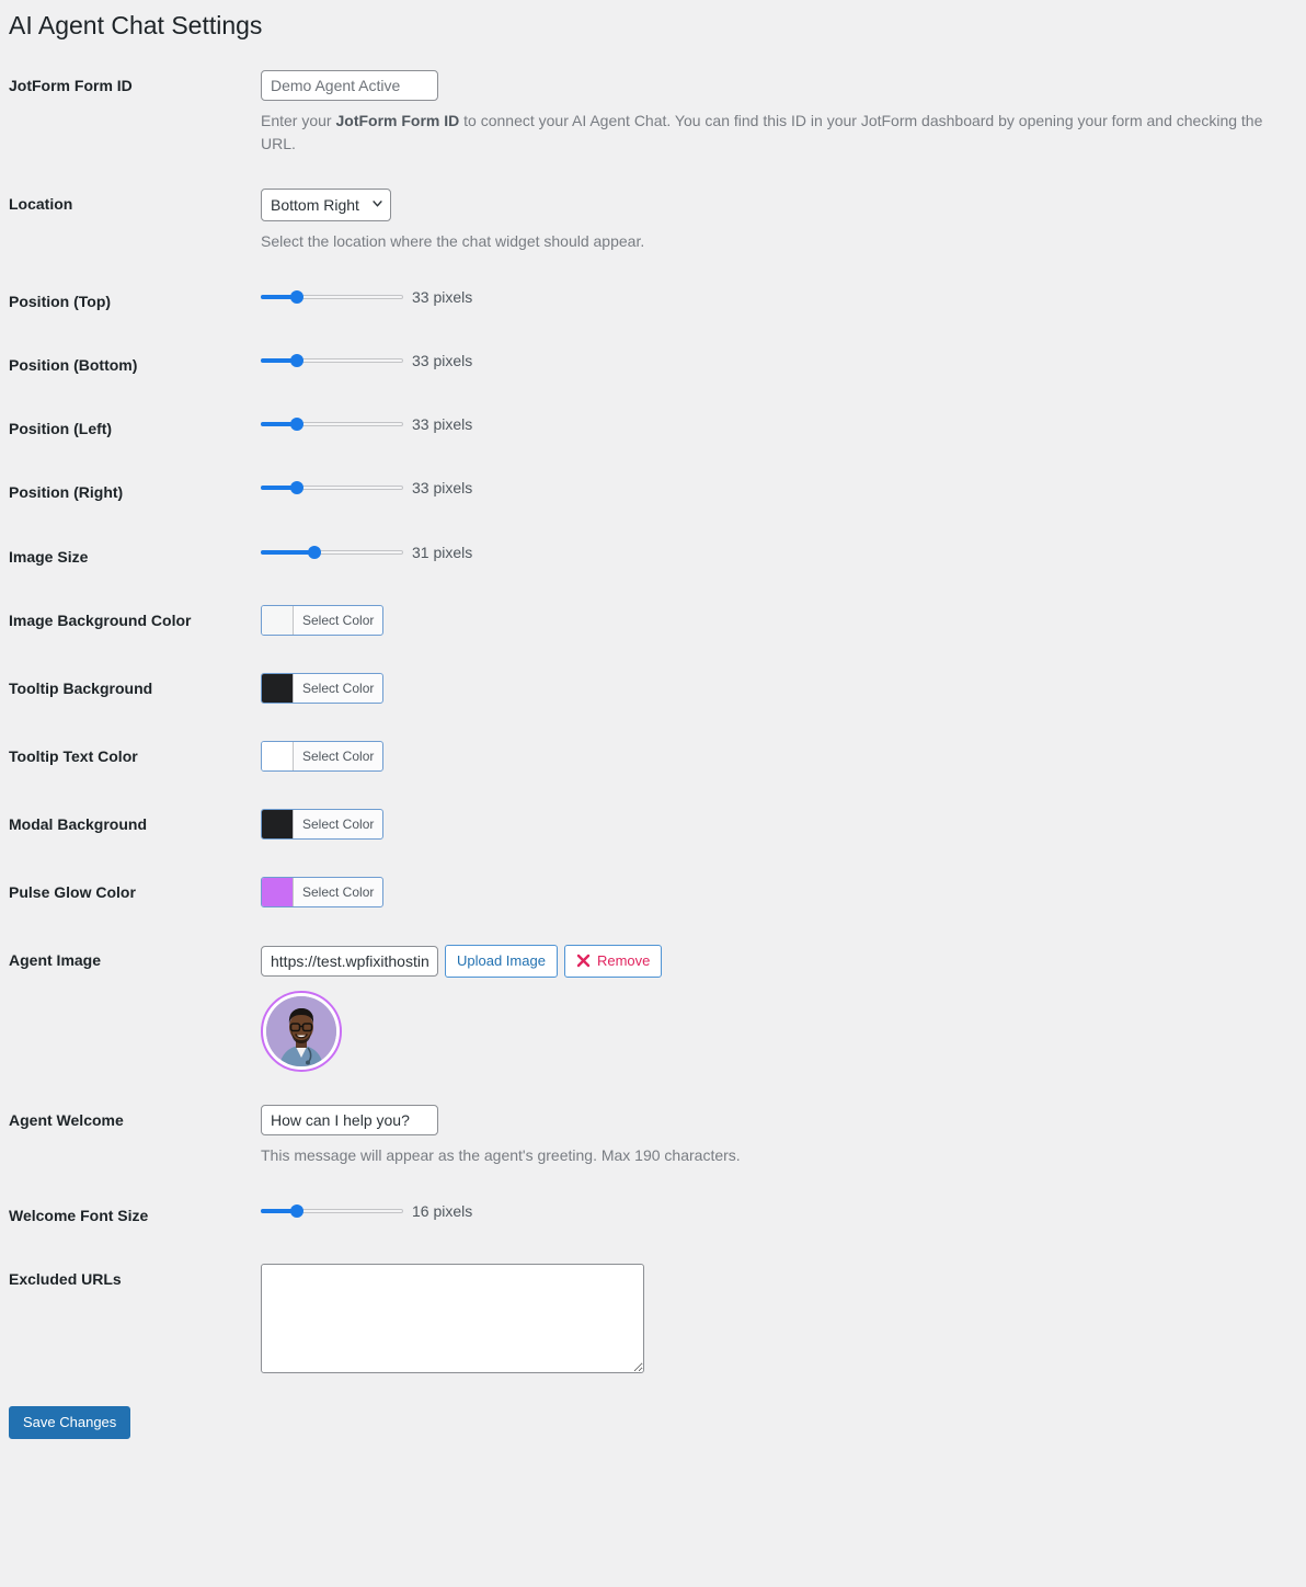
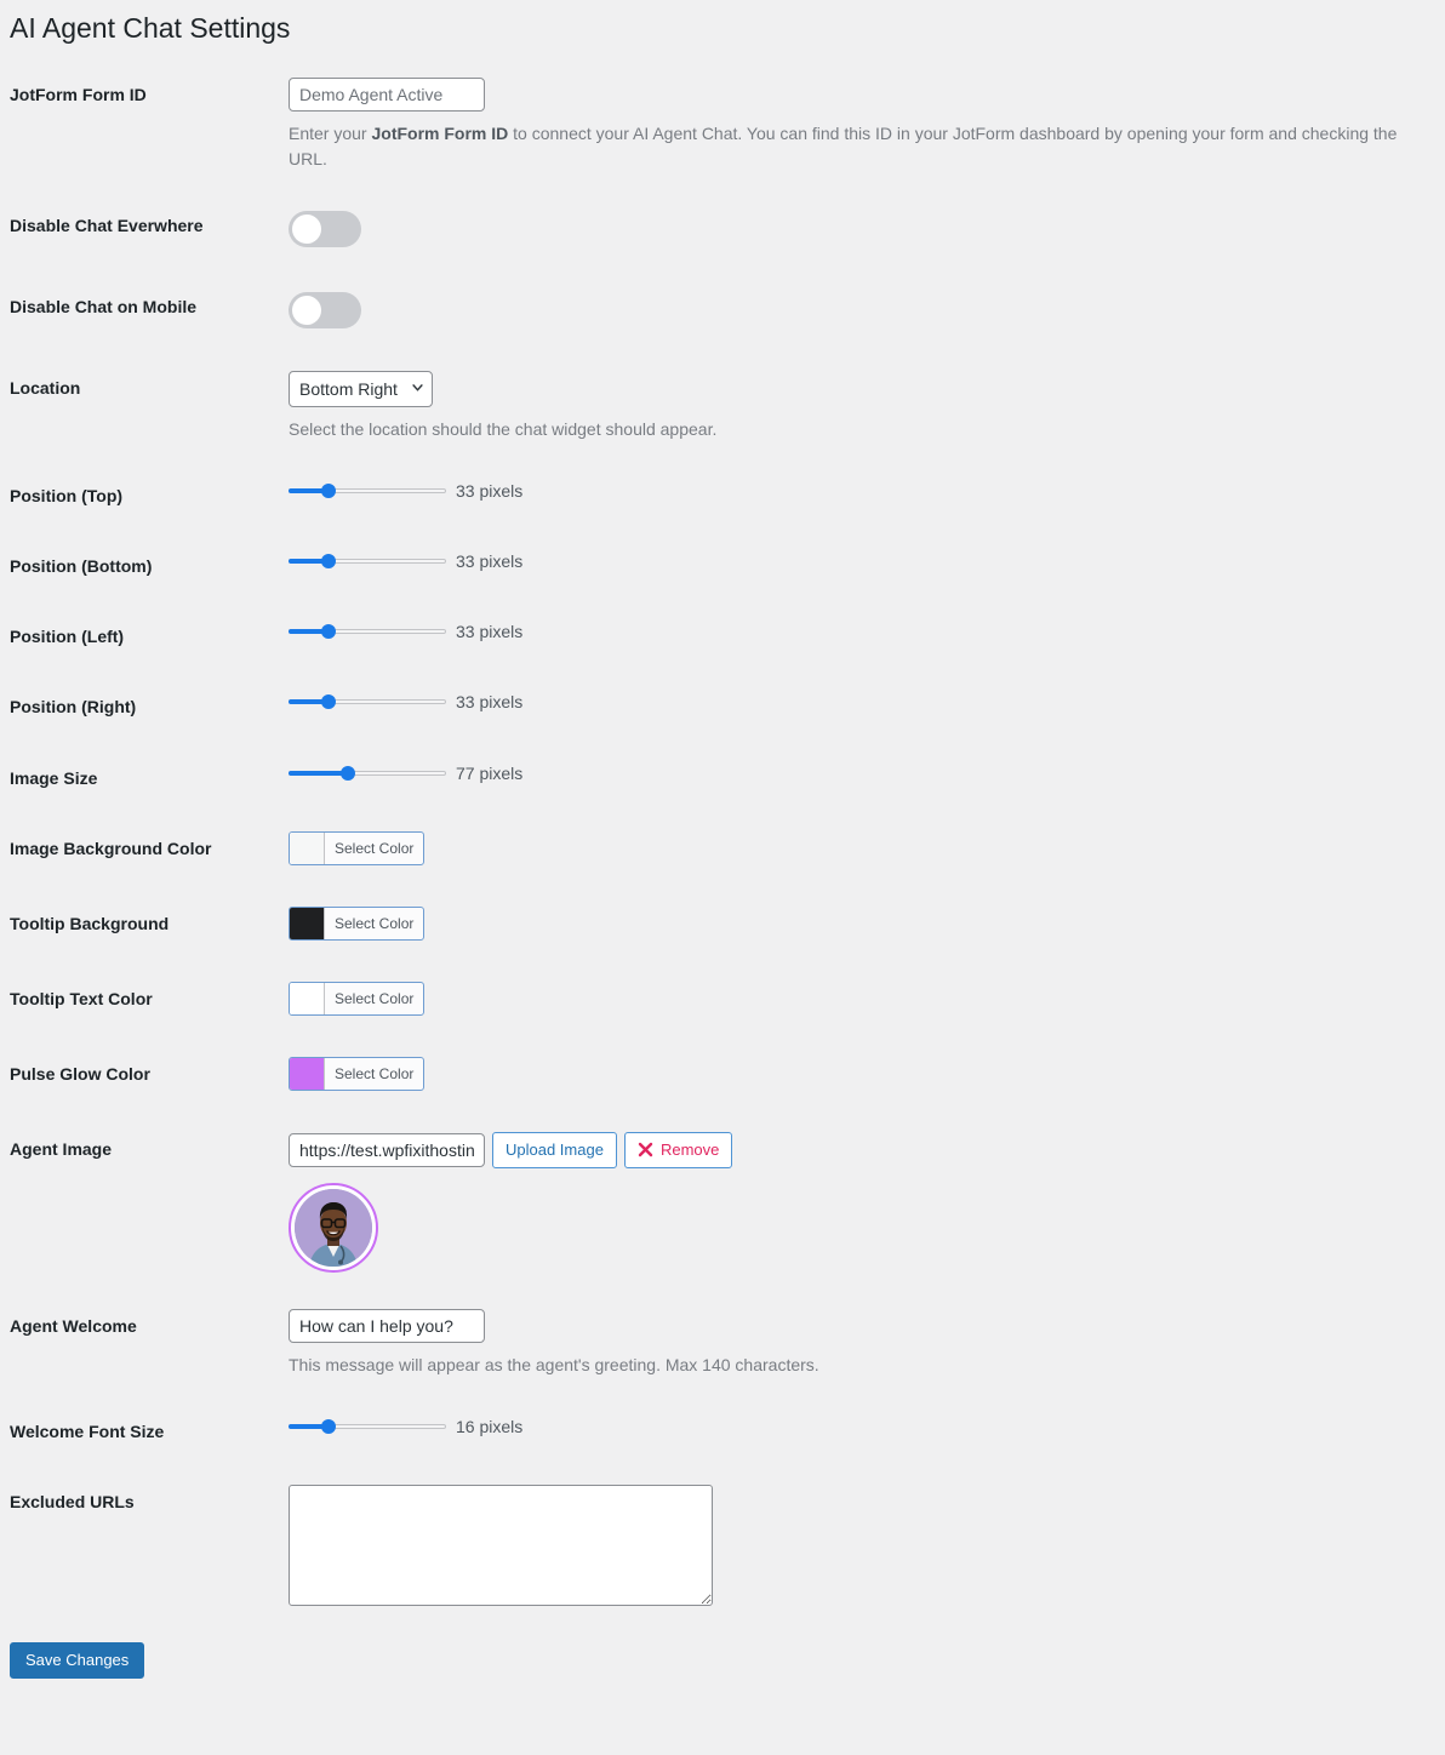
  AI Agent Chat Settings
  JotForm Form ID	Demo Agent Active Enter your JotForm Form ID to connect your AI Agent Chat. You can find this ID in your JotForm dashboard by opening your form and checking the URL.
+ Disable Chat Everwhere
+ Disable Chat on Mobile
- Location	Bottom Right Select the location where the chat widget should appear.
+ Location	Bottom Right Select the location should the chat widget should appear.
  Position (Top)	33 pixels
  Position (Bottom)	33 pixels
  Position (Left)	33 pixels
  Position (Right)	33 pixels
- Image Size	31 pixels
+ Image Size	77 pixels
  Image Background Color	Select Color
  Tooltip Background	Select Color
  Tooltip Text Color	Select Color
- Modal Background	Select Color
  Pulse Glow Color	Select Color
  Agent Image	https://test.wpfixithostin Upload Image Remove
- Agent Welcome	How can I help you? This message will appear as the agent's greeting. Max 190 characters.
+ Agent Welcome	How can I help you? This message will appear as the agent's greeting. Max 140 characters.
  Welcome Font Size	16 pixels
  Excluded URLs
  Save Changes
